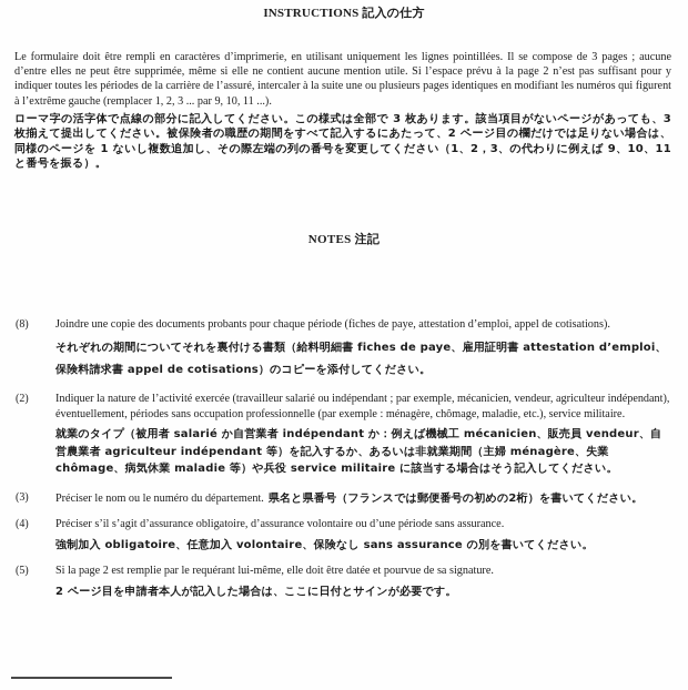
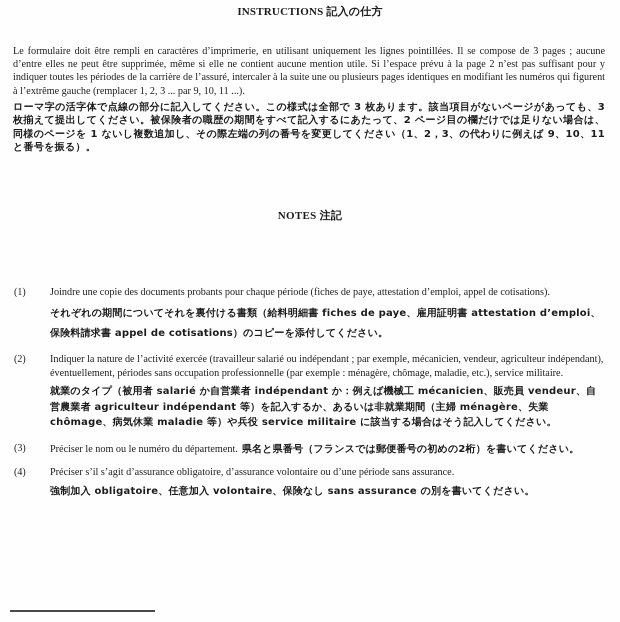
  INSTRUCTIONS 記入の仕方
  Le formulaire doit être rempli en caractères d’imprimerie, en utilisant uniquement les lignes pointillées. Il se compose de 3 pages ; aucune d’entre elles ne peut être supprimée, même si elle ne contient aucune mention utile. Si l’espace prévu à la page 2 n’est pas suffisant pour y indiquer toutes les périodes de la carrière de l’assuré, intercaler à la suite une ou plusieurs pages identiques en modifiant les numéros qui figurent à l’extrême gauche (remplacer 1, 2, 3 ... par 9, 10, 11 ...).
  ローマ字の活字体で点線の部分に記入してください。この様式は全部で 3 枚あります。該当項目がないページがあっても、3 枚揃えて提出してください。被保険者の職歴の期間をすべて記入するにあたって、2 ページ目の欄だけでは足りない場合は、同様のページを 1 ないし複数追加し、その際左端の列の番号を変更してください（1、2，3、の代わりに例えば 9、10、11 と番号を振る）。
  NOTES 注記
- (8)
+ (1)
  Joindre une copie des documents probants pour chaque période (fiches de paye, attestation d’emploi, appel de cotisations).
  それぞれの期間についてそれを裏付ける書類（給料明細書 fiches de paye、雇用証明書 attestation d’emploi、保険料請求書 appel de cotisations）のコピーを添付してください。
  (2)
  Indiquer la nature de l’activité exercée (travailleur salarié ou indépendant ; par exemple, mécanicien, vendeur, agriculteur indépendant), éventuellement, périodes sans occupation professionnelle (par exemple : ménagère, chômage, maladie, etc.), service militaire.
  就業のタイプ（被用者 salarié か自営業者 indépendant か：例えば機械工 mécanicien、販売員 vendeur、自営農業者 agriculteur indépendant 等）を記入するか、あるいは非就業期間（主婦 ménagère、失業 chômage、病気休業 maladie 等）や兵役 service militaire に該当する場合はそう記入してください。
  (3)
  Préciser le nom ou le numéro du département. 県名と県番号（フランスでは郵便番号の初めの2桁）を書いてください。
  (4)
  Préciser s’il s’agit d’assurance obligatoire, d’assurance volontaire ou d’une période sans assurance.
  強制加入 obligatoire、任意加入 volontaire、保険なし sans assurance の別を書いてください。
- (5)
- Si la page 2 est remplie par le requérant lui-même, elle doit être datée et pourvue de sa signature.
- 2 ページ目を申請者本人が記入した場合は、ここに日付とサインが必要です。
